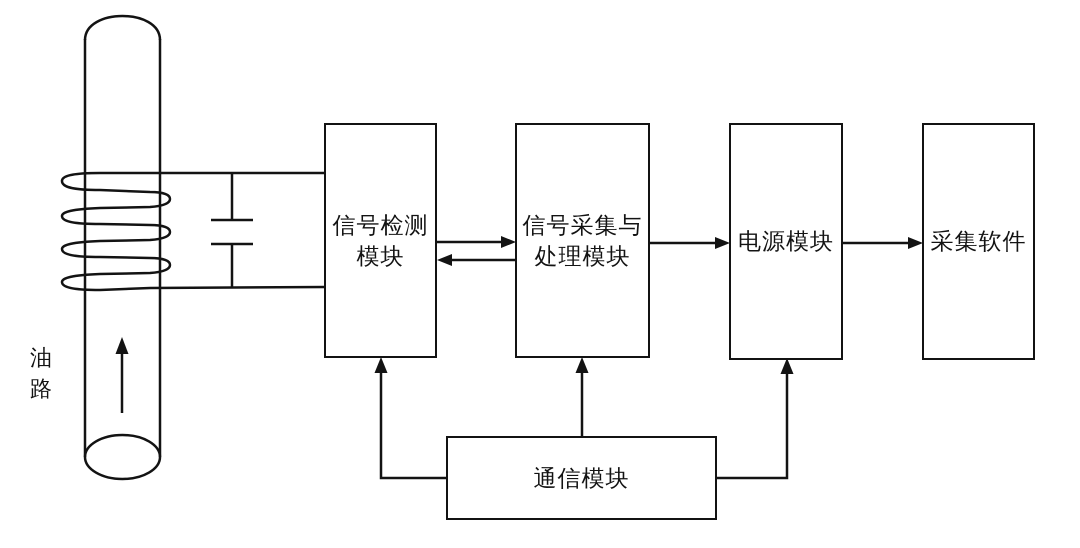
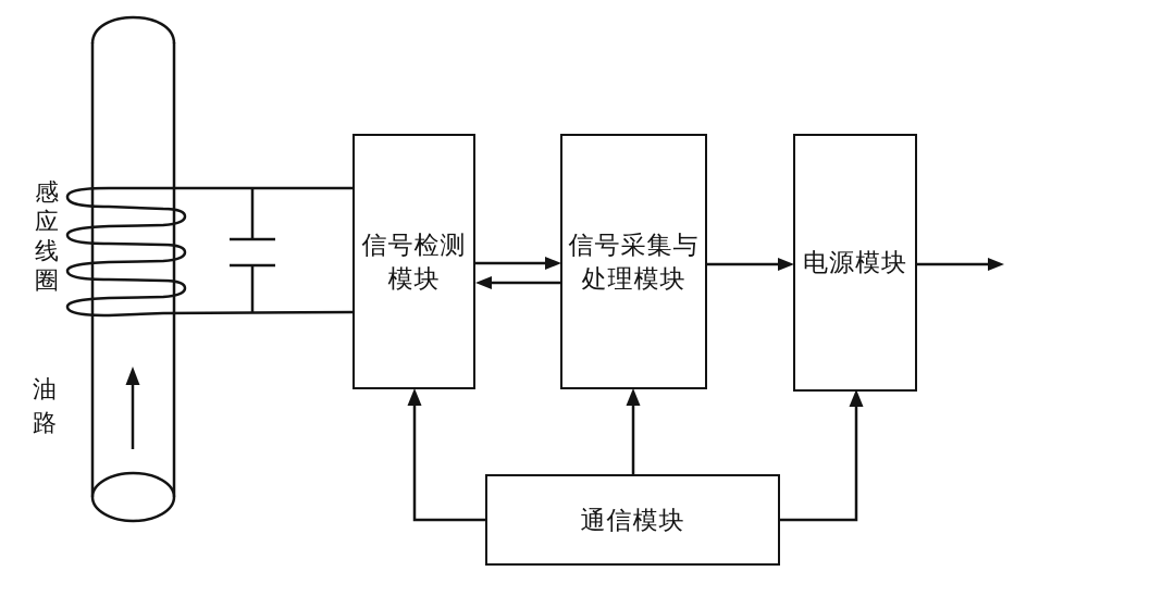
+ 感应线圈
  油路
  信号检测
  模块
  信号采集与
  处理模块
  电源模块
- 采集软件
  通信模块
